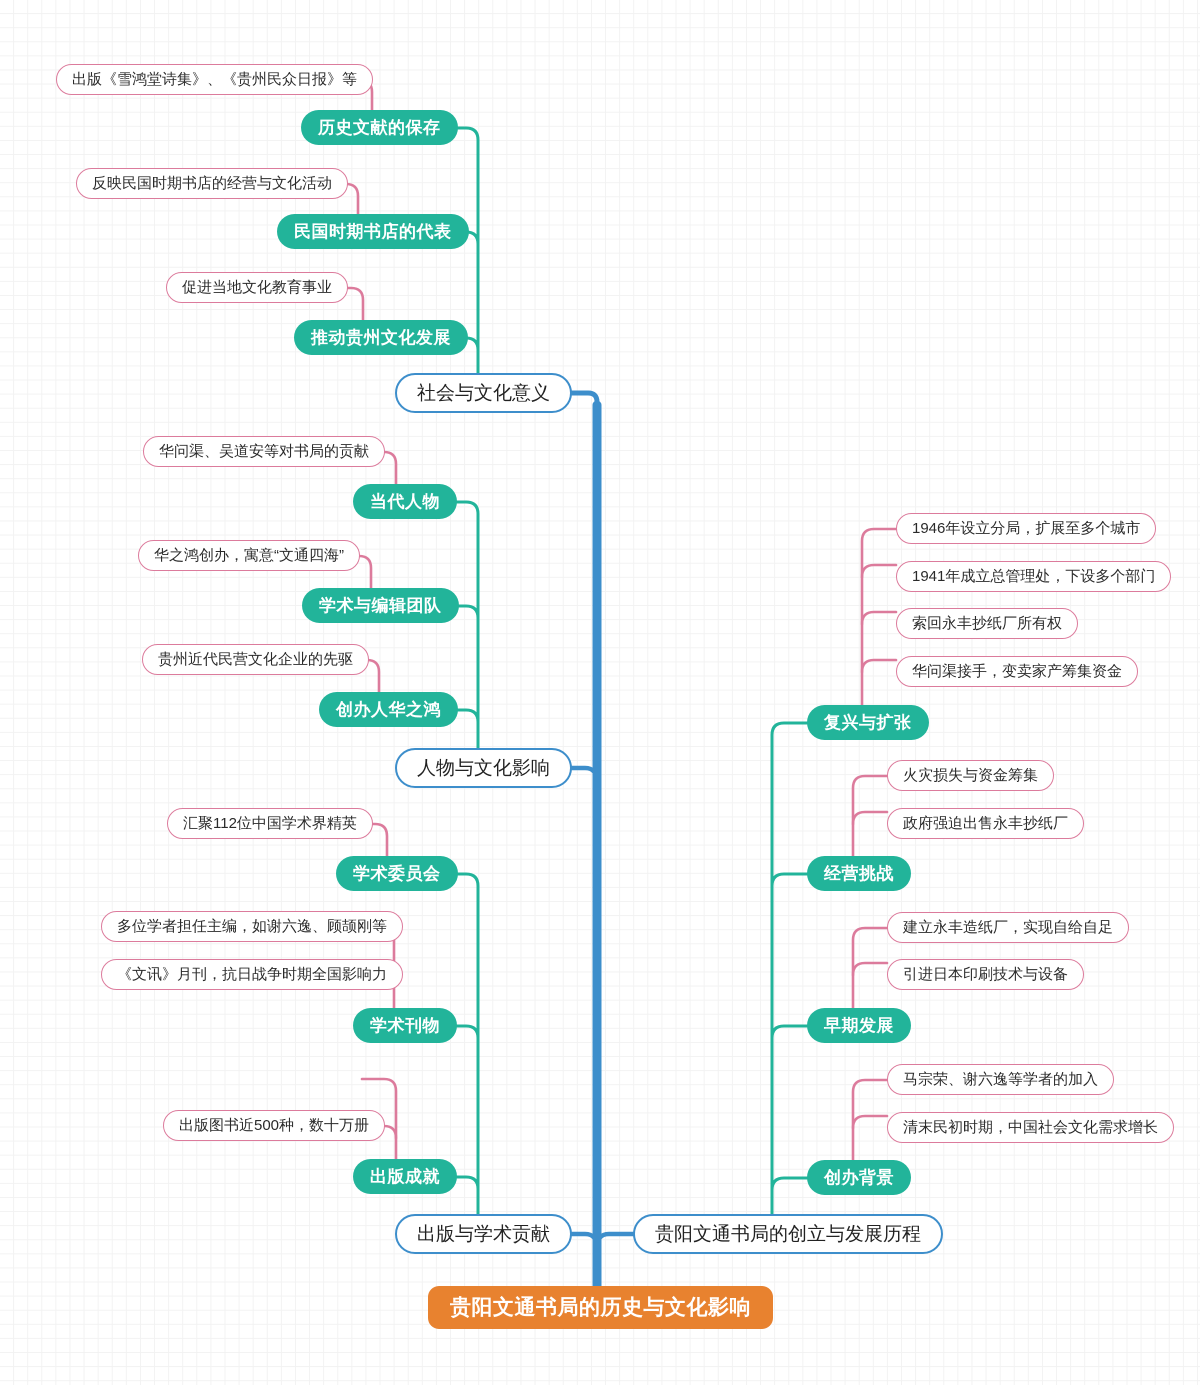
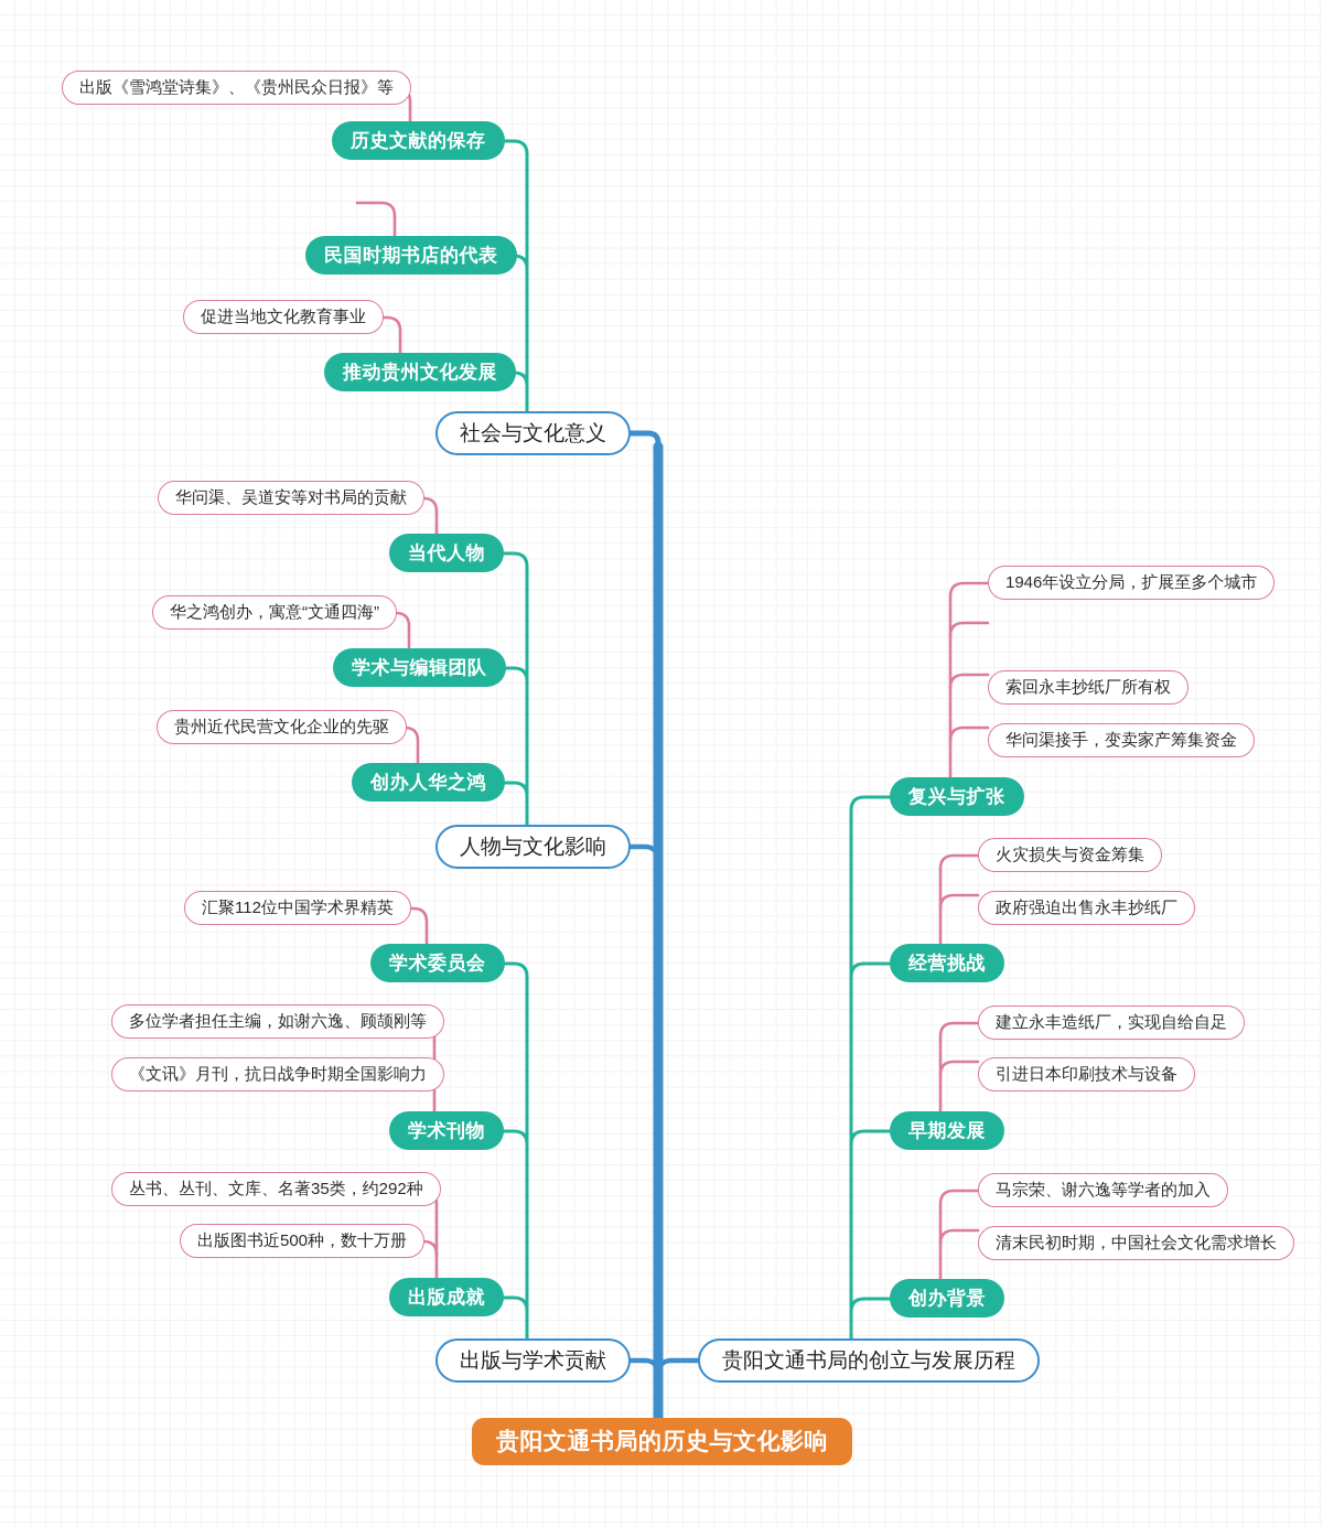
  贵阳文通书局的历史与文化影响
  社会与文化意义
  人物与文化影响
  出版与学术贡献
  贵阳文通书局的创立与发展历程
  历史文献的保存
  民国时期书店的代表
  推动贵州文化发展
  当代人物
  学术与编辑团队
  创办人华之鸿
  学术委员会
  学术刊物
  出版成就
  复兴与扩张
  经营挑战
  早期发展
  创办背景
  出版《雪鸿堂诗集》、《贵州民众日报》等
- 反映民国时期书店的经营与文化活动
  促进当地文化教育事业
  华问渠、吴道安等对书局的贡献
  华之鸿创办，寓意“文通四海”
  贵州近代民营文化企业的先驱
  汇聚112位中国学术界精英
  多位学者担任主编，如谢六逸、顾颉刚等
  《文讯》月刊，抗日战争时期全国影响力
+ 丛书、丛刊、文库、名著35类，约292种
  出版图书近500种，数十万册
  1946年设立分局，扩展至多个城市
- 1941年成立总管理处，下设多个部门
  索回永丰抄纸厂所有权
  华问渠接手，变卖家产筹集资金
  火灾损失与资金筹集
  政府强迫出售永丰抄纸厂
  建立永丰造纸厂，实现自给自足
  引进日本印刷技术与设备
  马宗荣、谢六逸等学者的加入
  清末民初时期，中国社会文化需求增长
